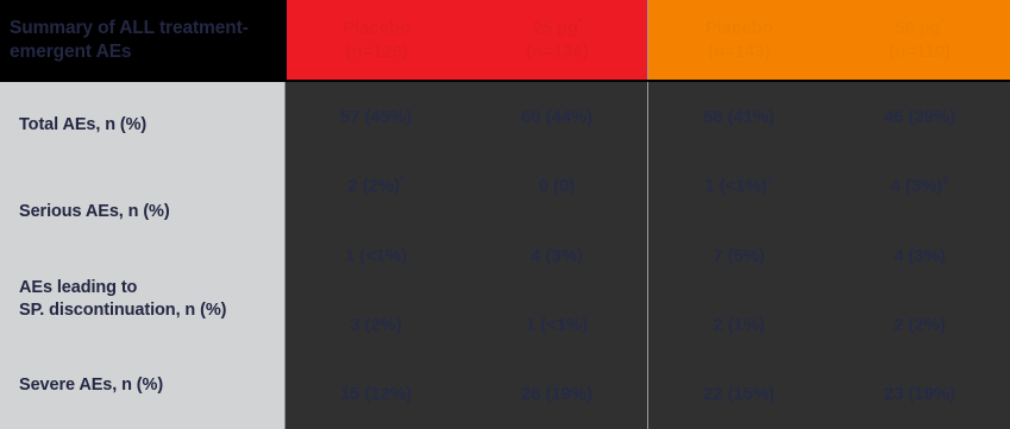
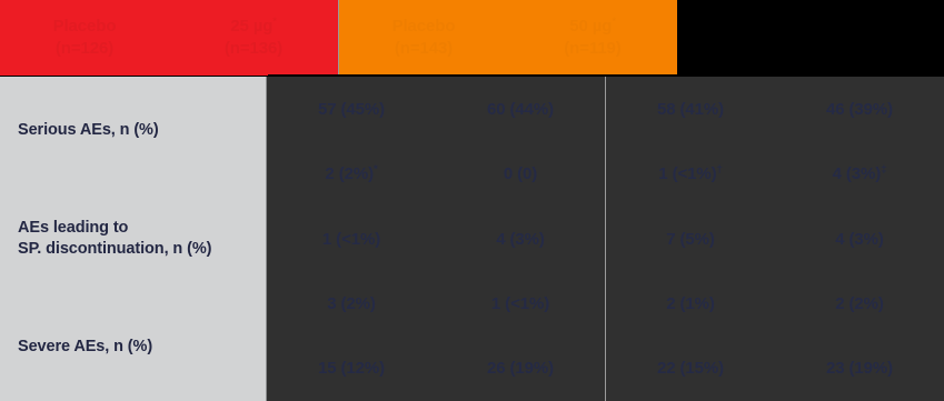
- Summary of ALL treatment-emergent AEs
- Total AEs, n (%)
  Serious AEs, n (%)
  AEs leading to
  SP. discontinuation, n (%)
  Severe AEs, n (%)
